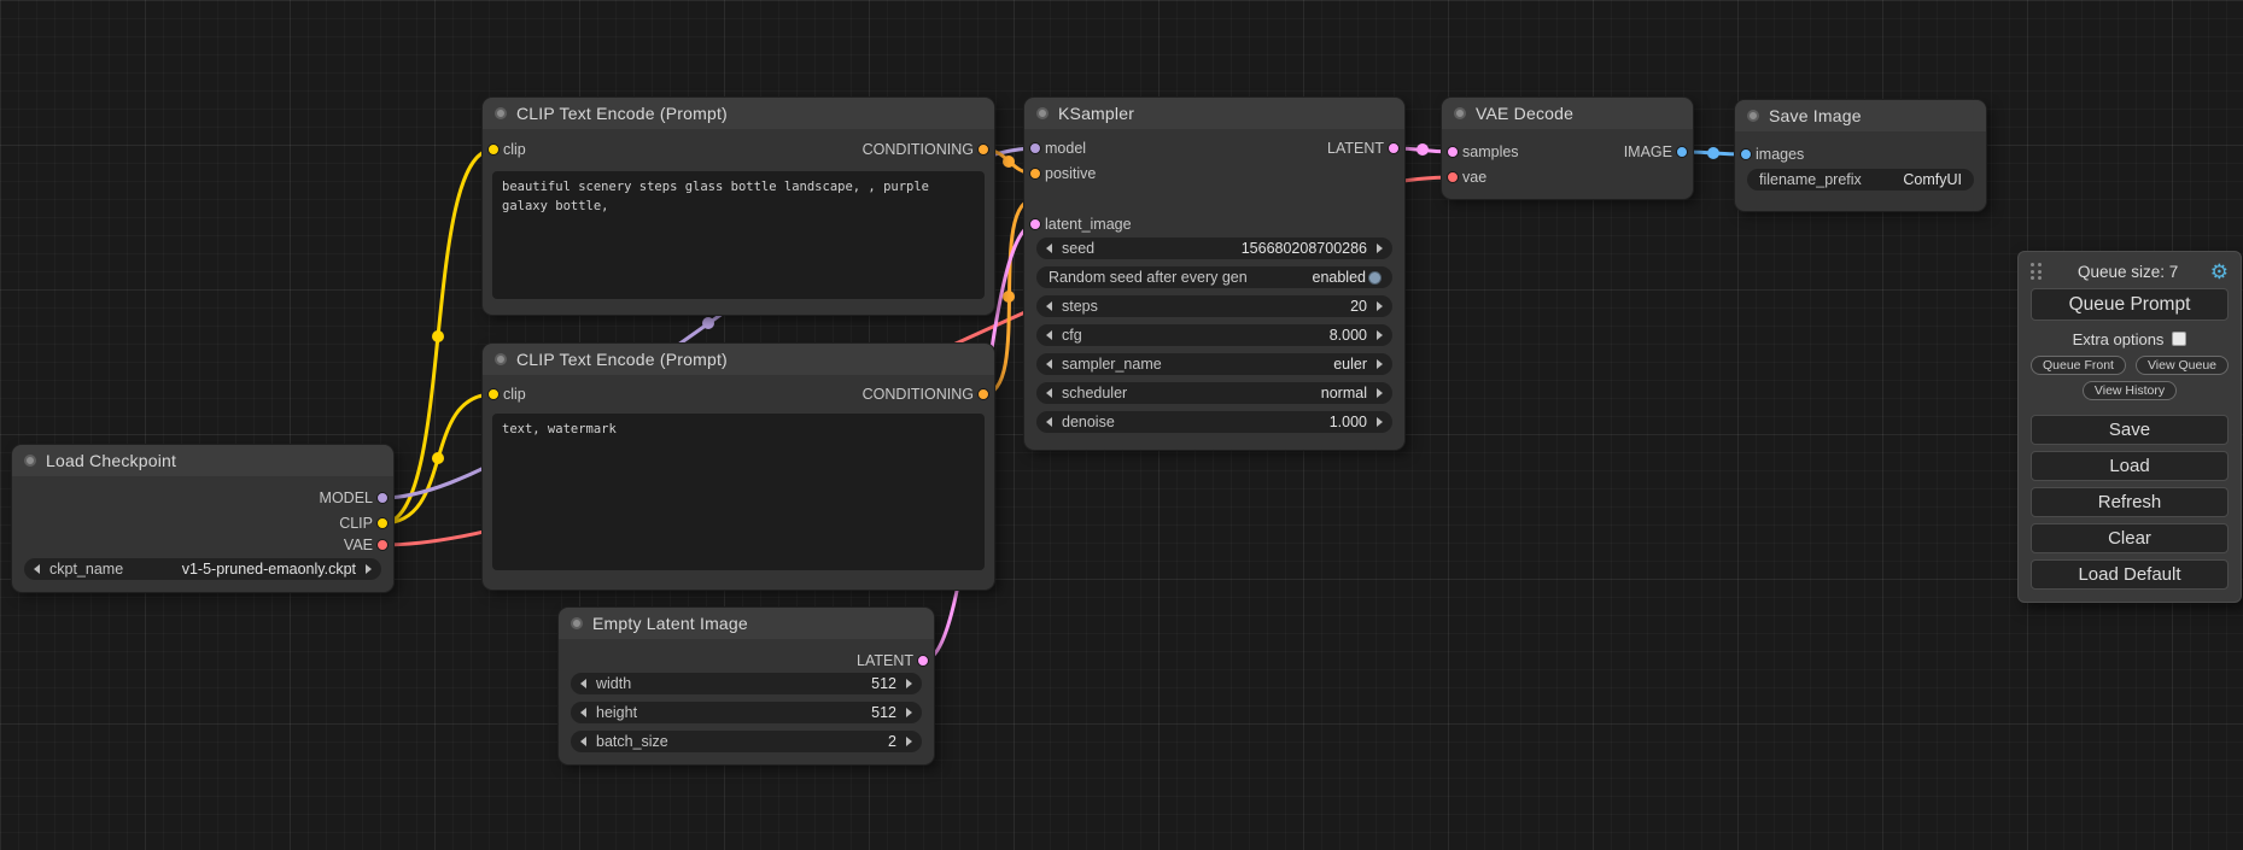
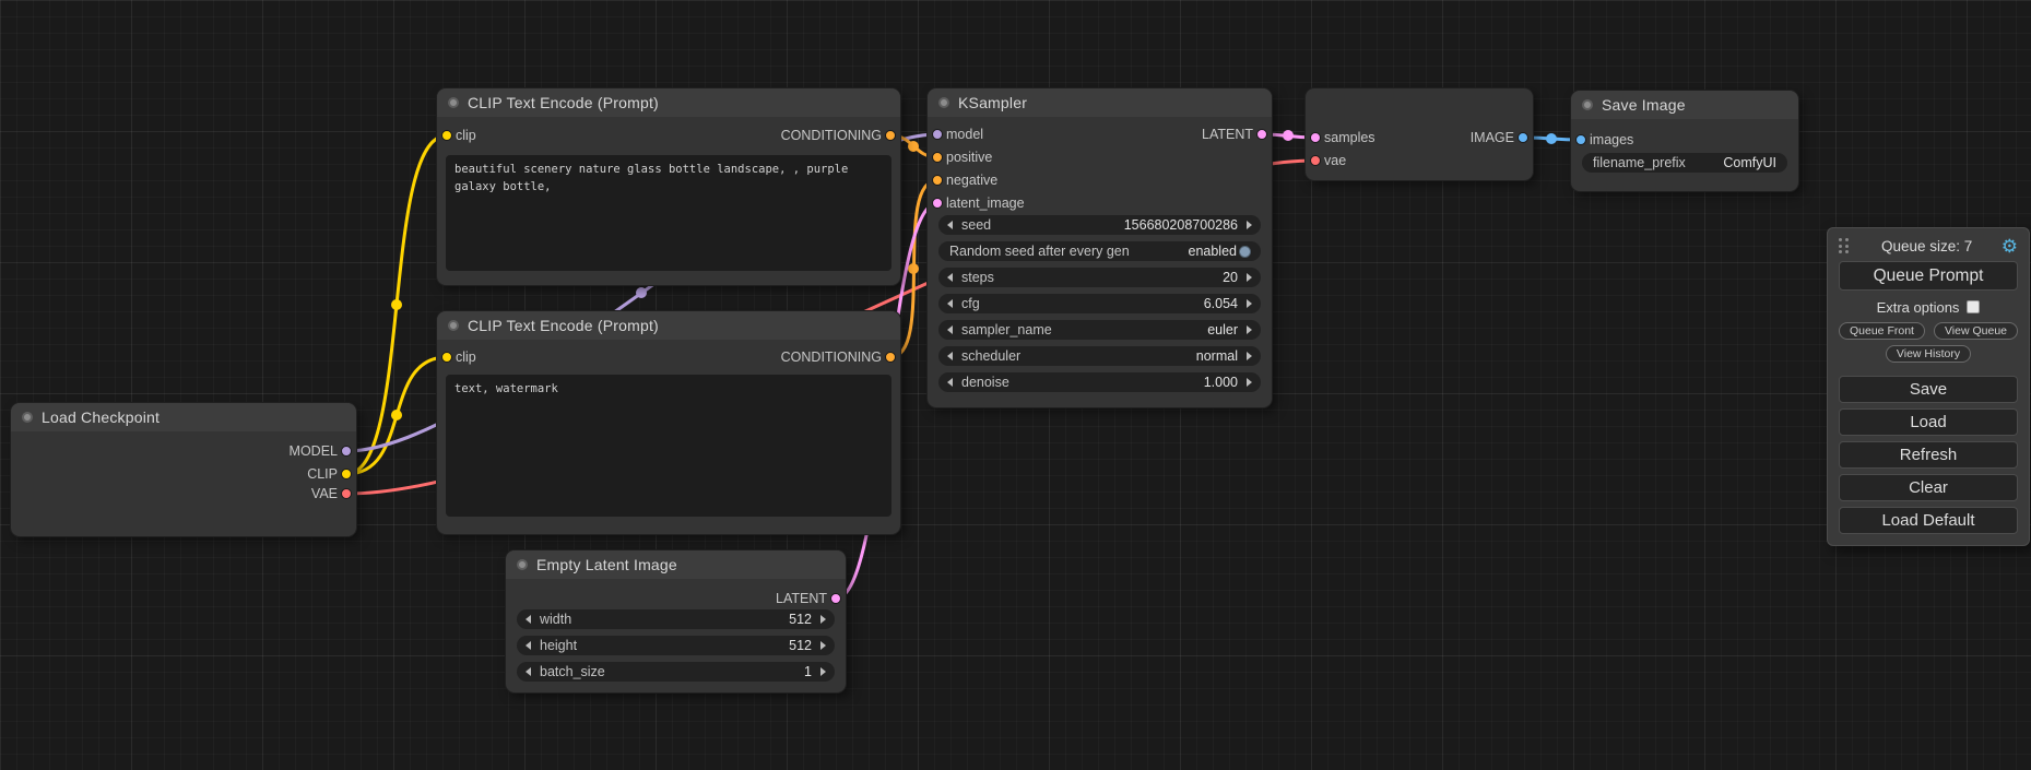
  Load Checkpoint
  MODEL
  CLIP
  VAE
- ckpt_name
- v1-5-pruned-emaonly.ckpt
  CLIP Text Encode (Prompt)
  clip
  CONDITIONING
- beautiful scenery steps glass bottle landscape, , purple galaxy bottle,
+ beautiful scenery nature glass bottle landscape, , purple galaxy bottle,
  CLIP Text Encode (Prompt)
  clip
  CONDITIONING
  text, watermark
  Empty Latent Image
  LATENT
  width
  512
  height
  512
  batch_size
- 2
+ 1
  KSampler
  model
  LATENT
  positive
+ negative
  latent_image
  seed
  156680208700286
  Random seed after every gen
  enabled
  steps
  20
  cfg
- 8.000
+ 6.054
  sampler_name
  euler
  scheduler
  normal
  denoise
  1.000
- VAE Decode
  samples
  IMAGE
  vae
  Save Image
  images
  filename_prefix
  ComfyUI
  Queue size: 7
  ⚙
  Queue Prompt
  Extra options
  Queue Front
  View Queue
  View History
  Save
  Load
  Refresh
  Clear
  Load Default
